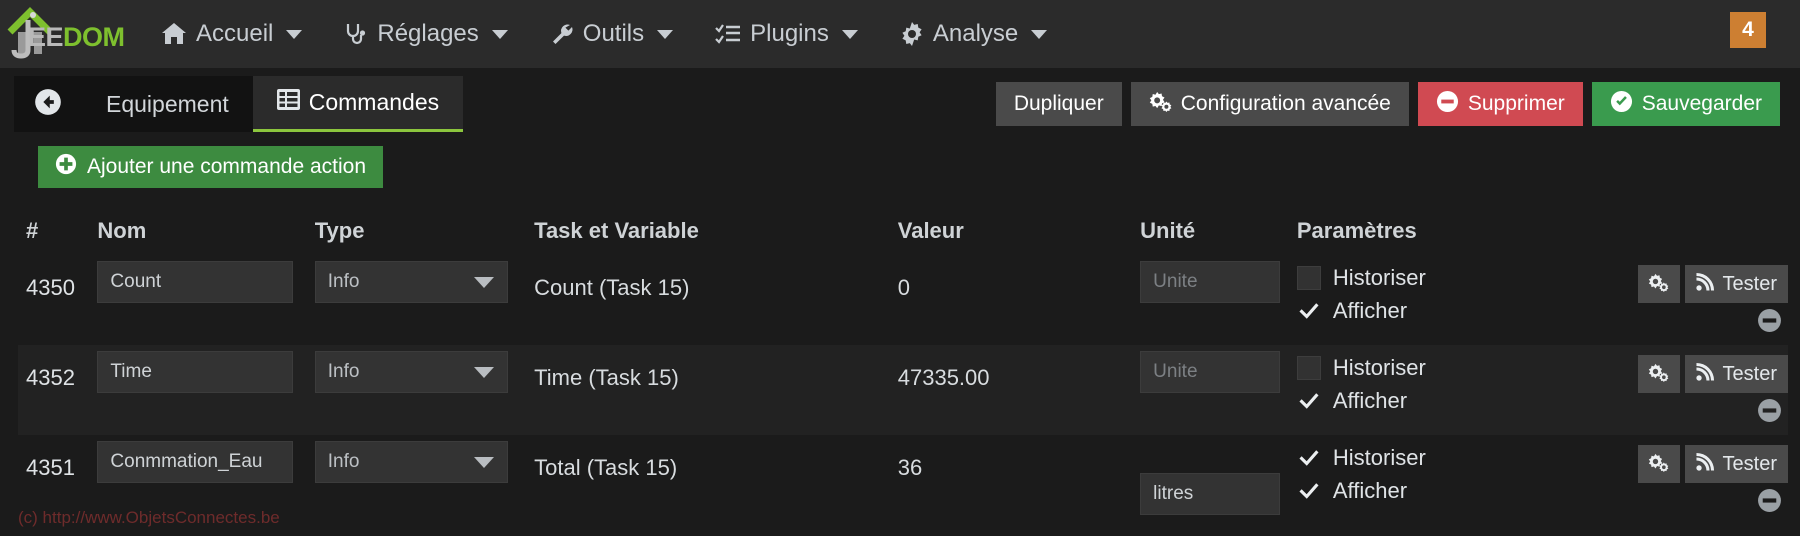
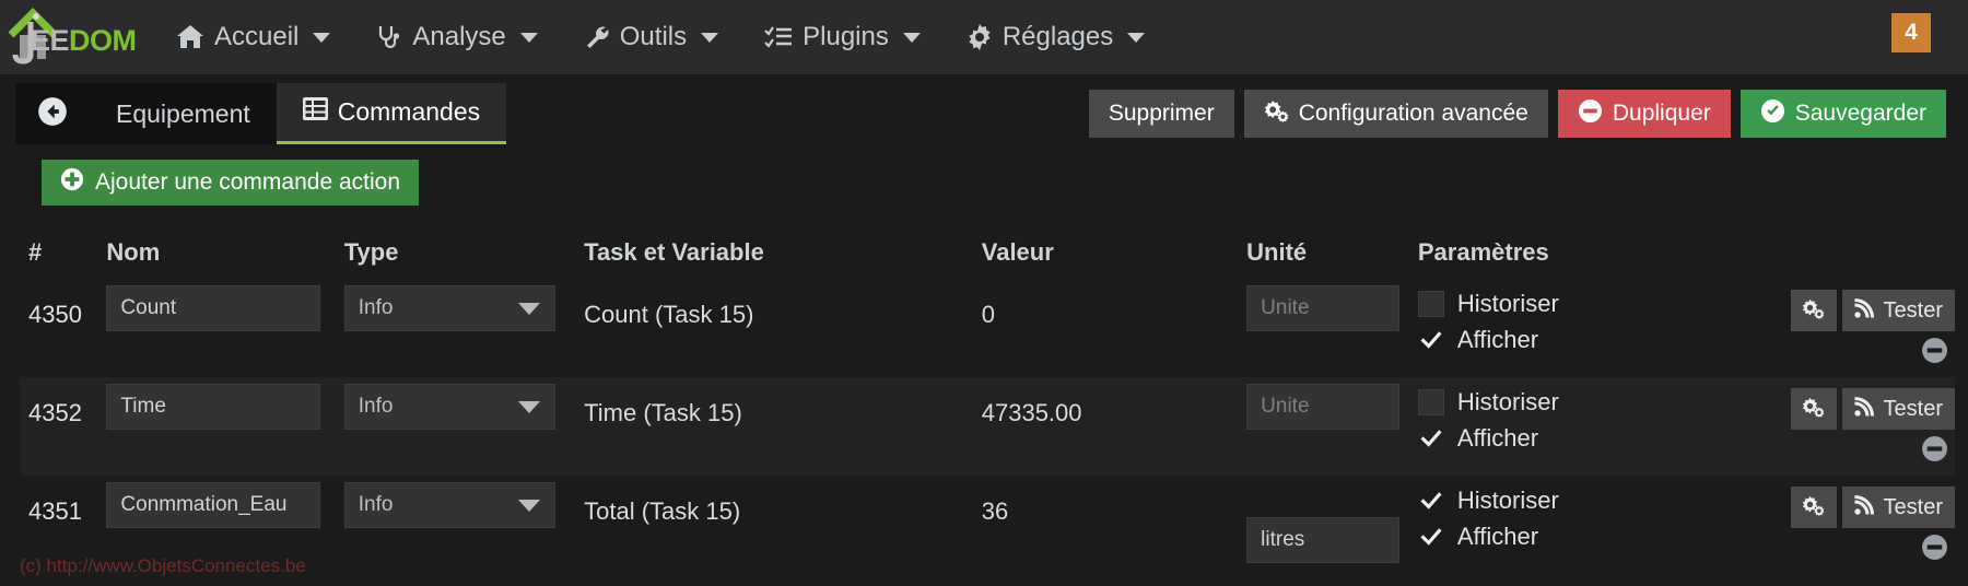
  EEDOM
  Accueil
- Réglages
+ Analyse
  Outils
  Plugins
- Analyse
+ Réglages
  4
  Equipement
  Commandes
- Dupliquer
+ Supprimer
  Configuration avancée
- Supprimer
+ Dupliquer
  Sauvegarder
  Ajouter une commande action
  #	Nom	Type	Task et Variable	Valeur	Unité	Paramètres
  4350	Count	Info	Count (Task 15)	0	Unite	Historiser Afficher	Tester
  4352	Time	Info	Time (Task 15)	47335.00	Unite	Historiser Afficher	Tester
  4351	Conmmation_Eau	Info	Total (Task 15)	36	litres	Historiser Afficher	Tester
  (c) http://www.ObjetsConnectes.be
